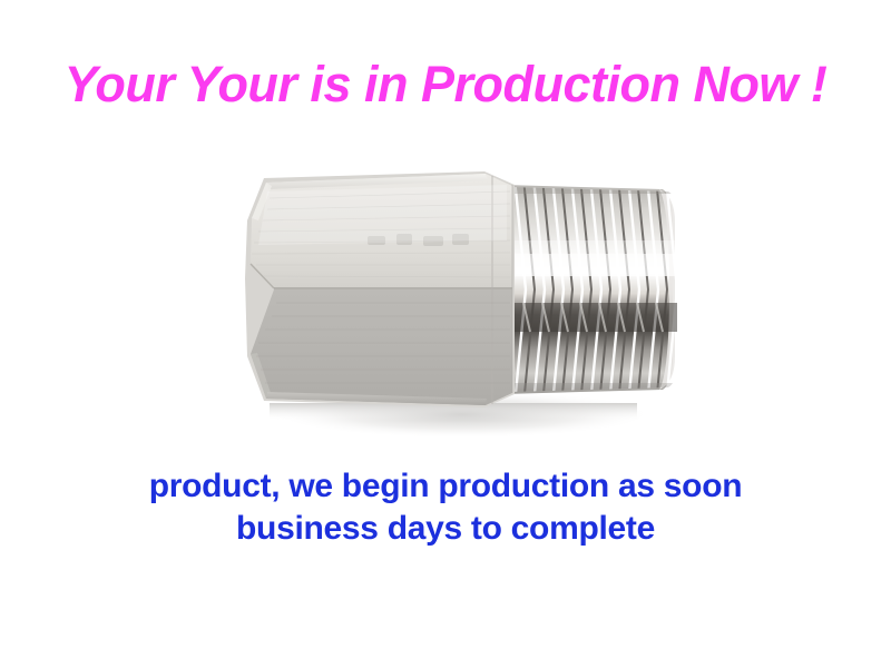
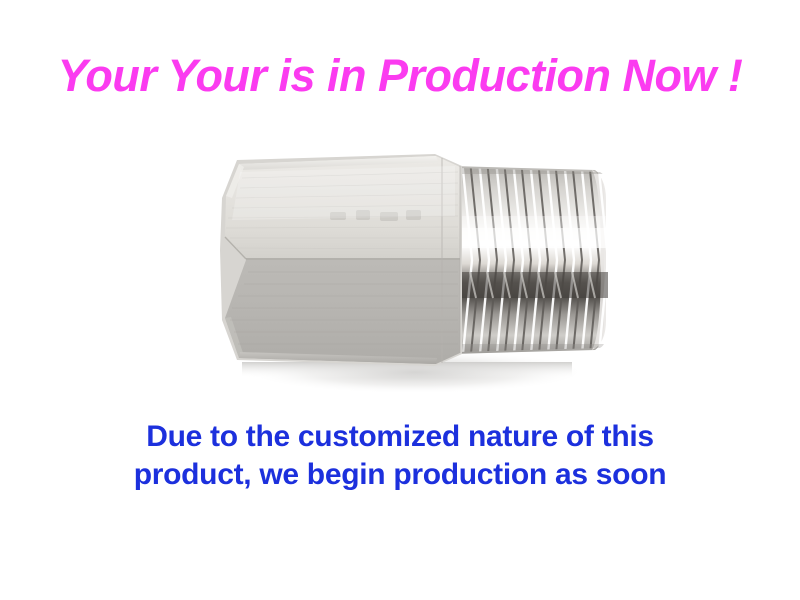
  Your Your is in Production Now !
+ Due to the customized nature of this
  product, we begin production as soon
- business days to complete
